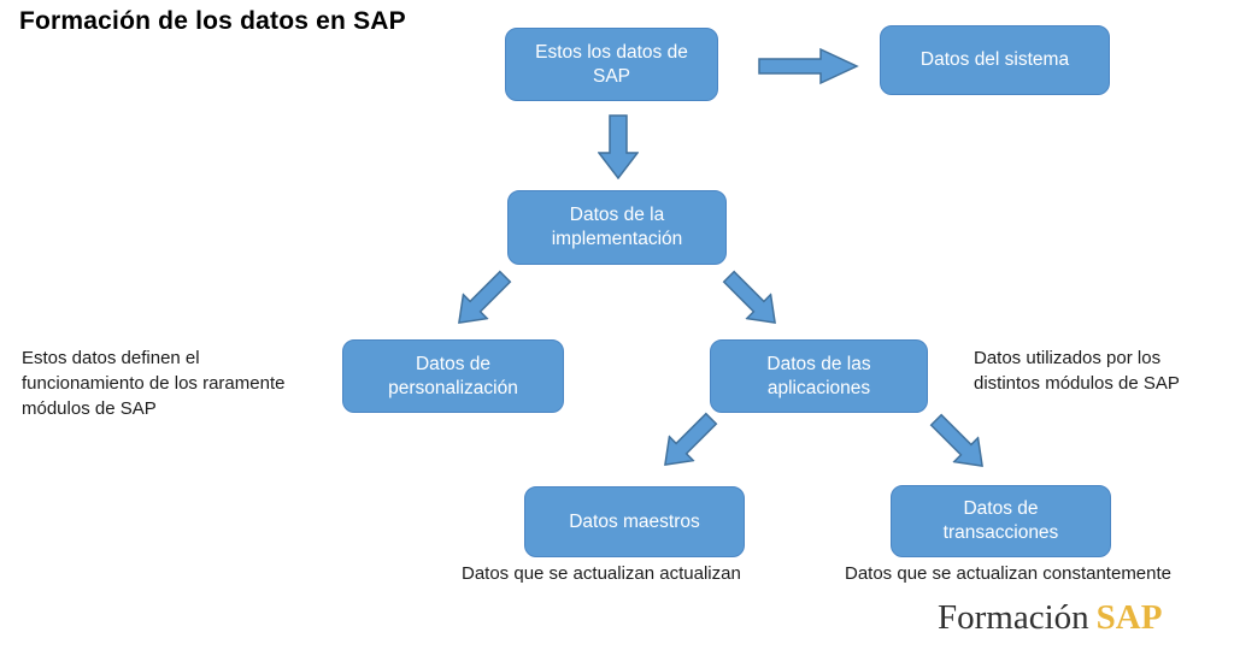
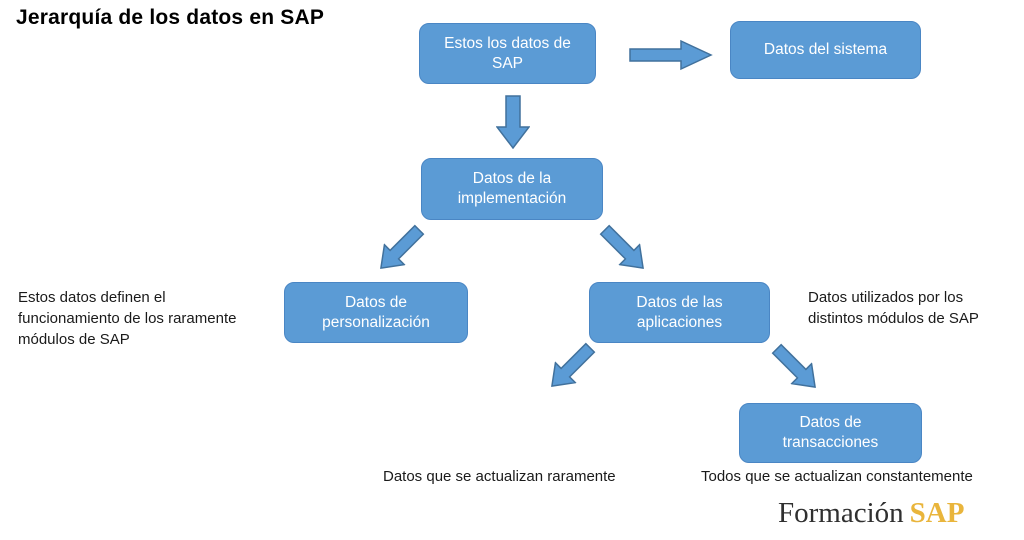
- Formación de los datos en SAP
+ Jerarquía de los datos en SAP
  Estos los datos de SAP
  Datos del sistema
  Datos de la implementación
  Estos datos definen el funcionamiento de los raramente módulos de SAP
  Datos de personalización
  Datos de las aplicaciones
  Datos utilizados por los distintos módulos de SAP
- Datos maestros
  Datos de transacciones
- Datos que se actualizan actualizan
+ Datos que se actualizan raramente
- Datos que se actualizan constantemente
+ Todos que se actualizan constantemente
  Formación SAP
